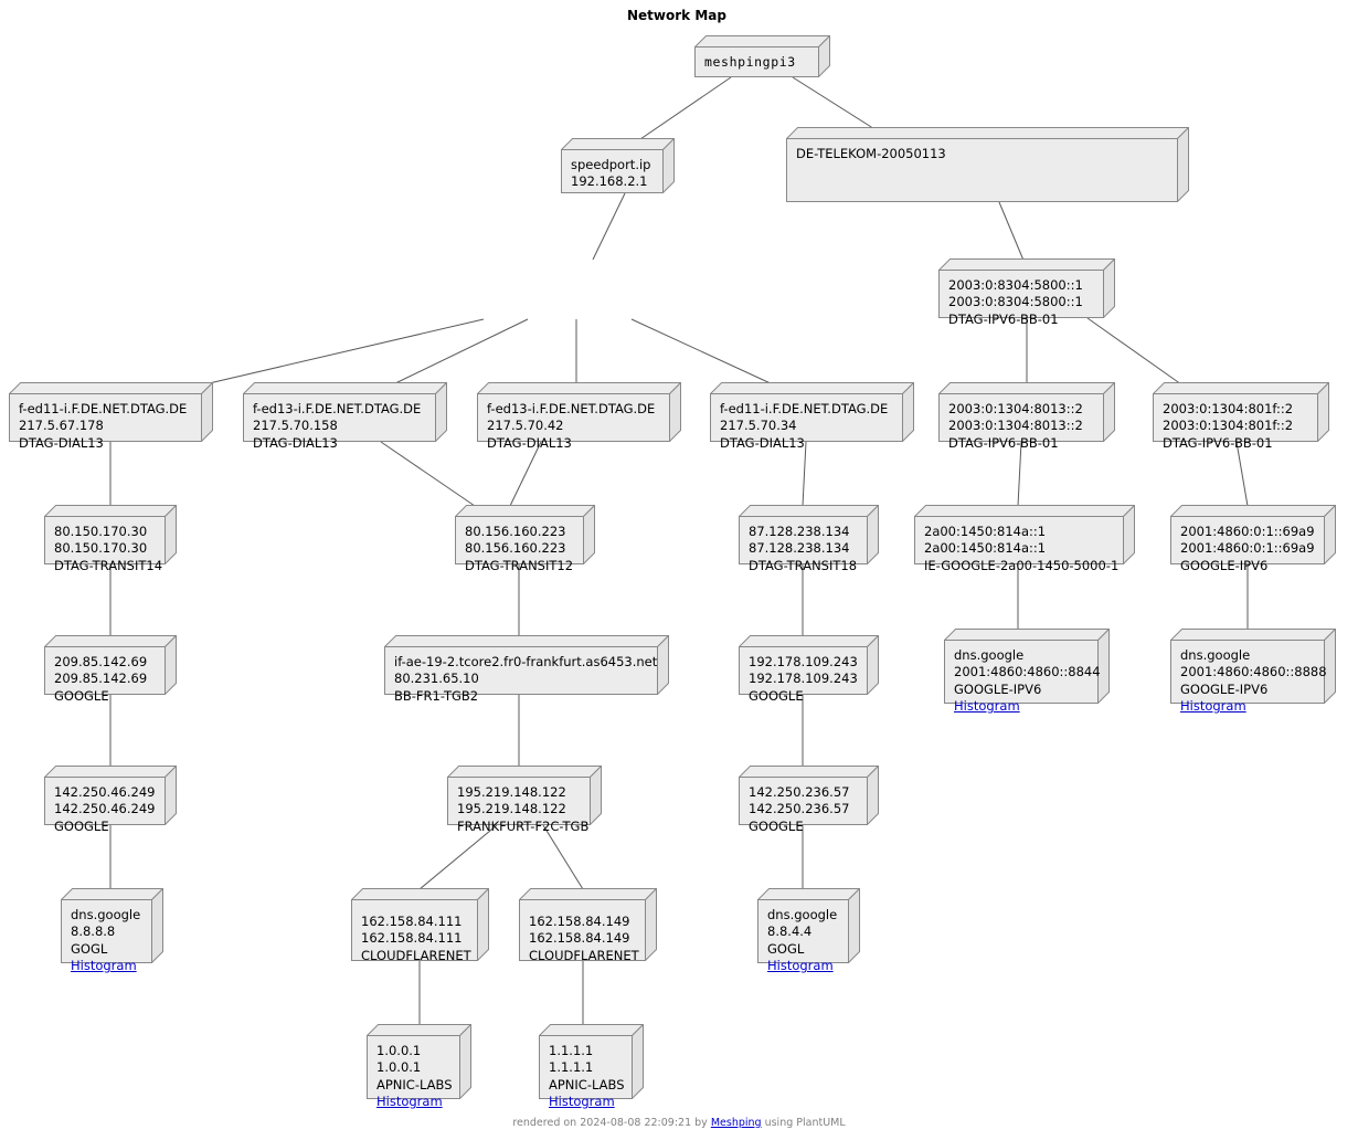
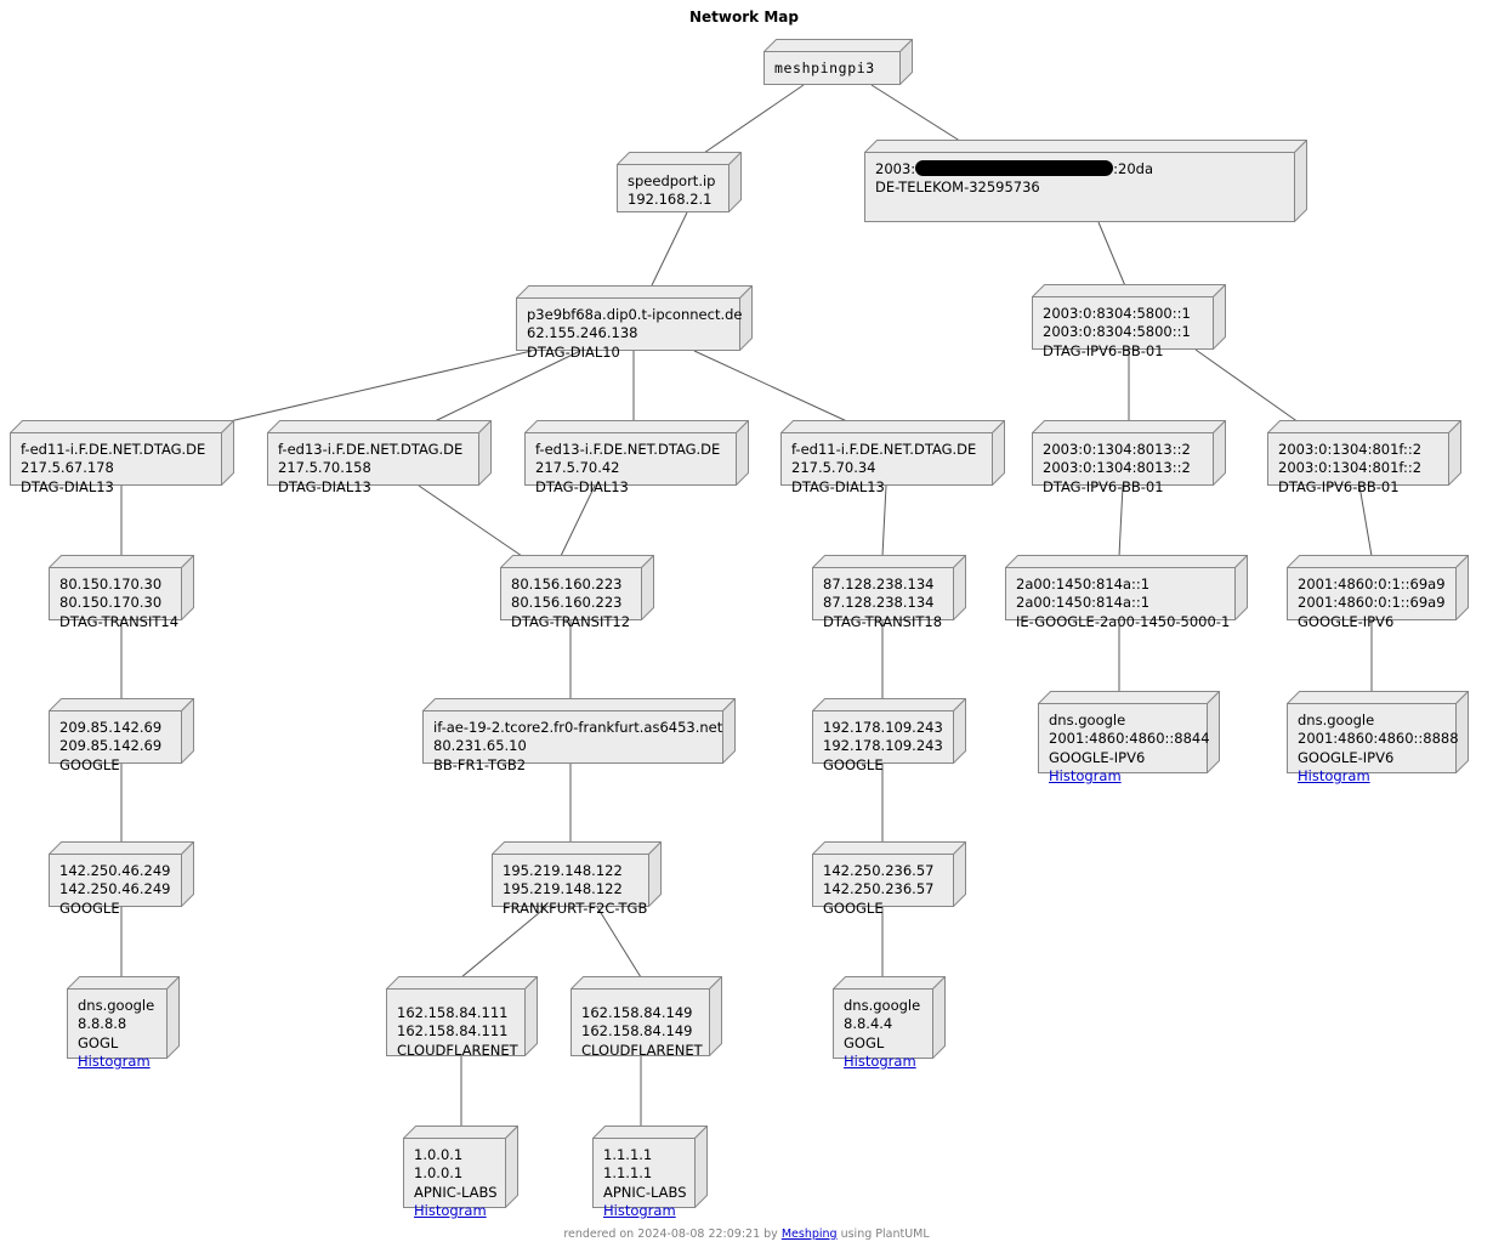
  Network Map
  meshpingpi3
  speedport.ip
  192.168.2.1
+ 2003: :20da
- DE-TELEKOM-20050113
+ DE-TELEKOM-32595736
+ p3e9bf68a.dip0.t-ipconnect.de
+ 62.155.246.138
+ DTAG-DIAL10
  2003:0:8304:5800::1
  2003:0:8304:5800::1
  DTAG-IPV6-BB-01
  f-ed11-i.F.DE.NET.DTAG.DE
  217.5.67.178
  DTAG-DIAL13
  f-ed13-i.F.DE.NET.DTAG.DE
  217.5.70.158
  DTAG-DIAL13
  f-ed13-i.F.DE.NET.DTAG.DE
  217.5.70.42
  DTAG-DIAL13
  f-ed11-i.F.DE.NET.DTAG.DE
  217.5.70.34
  DTAG-DIAL13
  2003:0:1304:8013::2
  2003:0:1304:8013::2
  DTAG-IPV6-BB-01
  2003:0:1304:801f::2
  2003:0:1304:801f::2
  DTAG-IPV6-BB-01
  80.150.170.30
  80.150.170.30
  DTAG-TRANSIT14
  80.156.160.223
  80.156.160.223
  DTAG-TRANSIT12
  87.128.238.134
  87.128.238.134
  DTAG-TRANSIT18
  2a00:1450:814a::1
  2a00:1450:814a::1
  IE-GOOGLE-2a00-1450-5000-1
  2001:4860:0:1::69a9
  2001:4860:0:1::69a9
  GOOGLE-IPV6
  209.85.142.69
  209.85.142.69
  GOOGLE
  if-ae-19-2.tcore2.fr0-frankfurt.as6453.net
  80.231.65.10
  BB-FR1-TGB2
  192.178.109.243
  192.178.109.243
  GOOGLE
  dns.google
  2001:4860:4860::8844
  GOOGLE-IPV6
  Histogram
  dns.google
  2001:4860:4860::8888
  GOOGLE-IPV6
  Histogram
  142.250.46.249
  142.250.46.249
  GOOGLE
  195.219.148.122
  195.219.148.122
  FRANKFURT-F2C-TGB
  142.250.236.57
  142.250.236.57
  GOOGLE
  dns.google
  8.8.8.8
  GOGL
  Histogram
  162.158.84.111
  162.158.84.111
  CLOUDFLARENET
  162.158.84.149
  162.158.84.149
  CLOUDFLARENET
  dns.google
  8.8.4.4
  GOGL
  Histogram
  1.0.0.1
  1.0.0.1
  APNIC-LABS
  Histogram
  1.1.1.1
  1.1.1.1
  APNIC-LABS
  Histogram
  rendered on 2024-08-08 22:09:21 by Meshping using PlantUML
